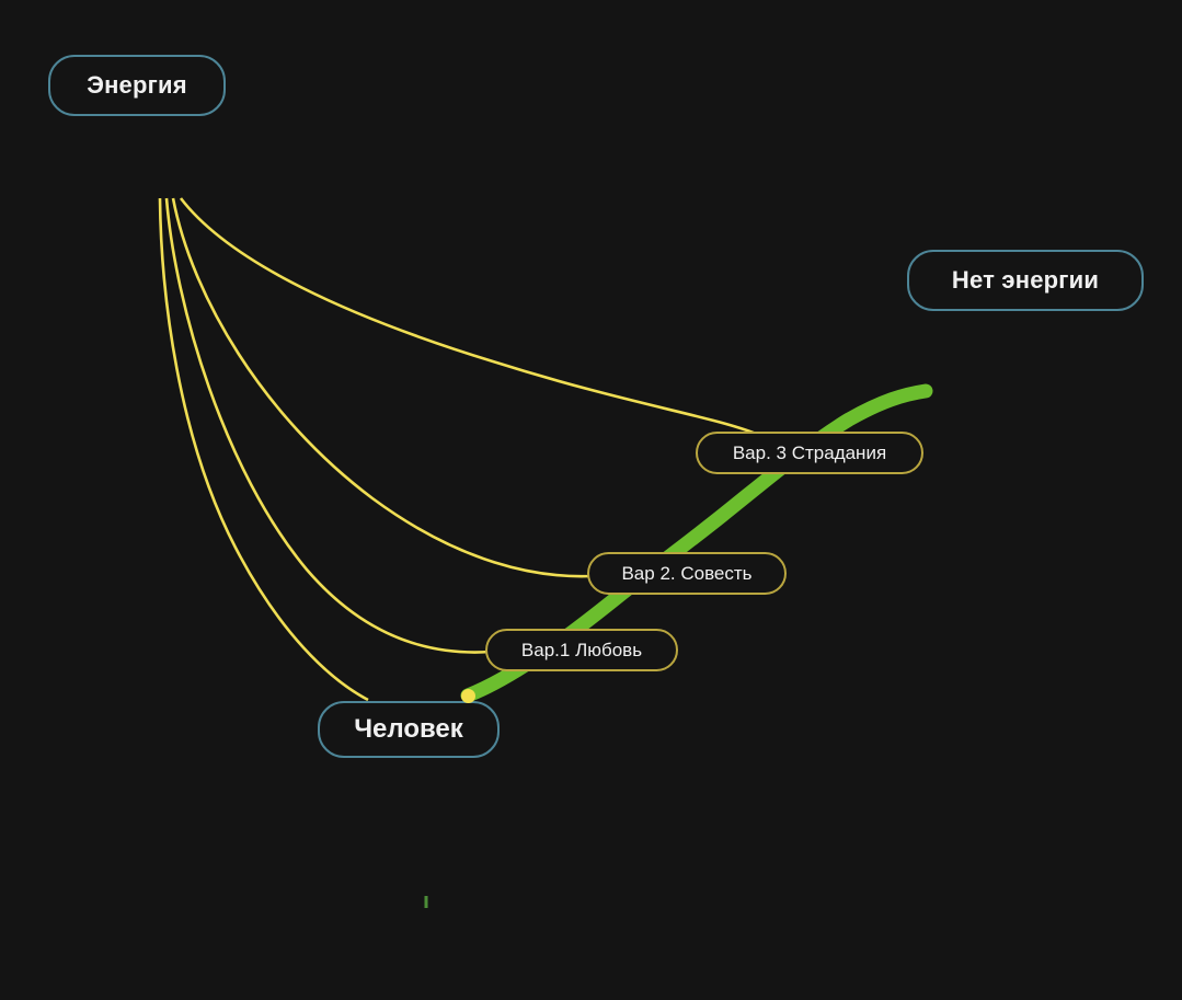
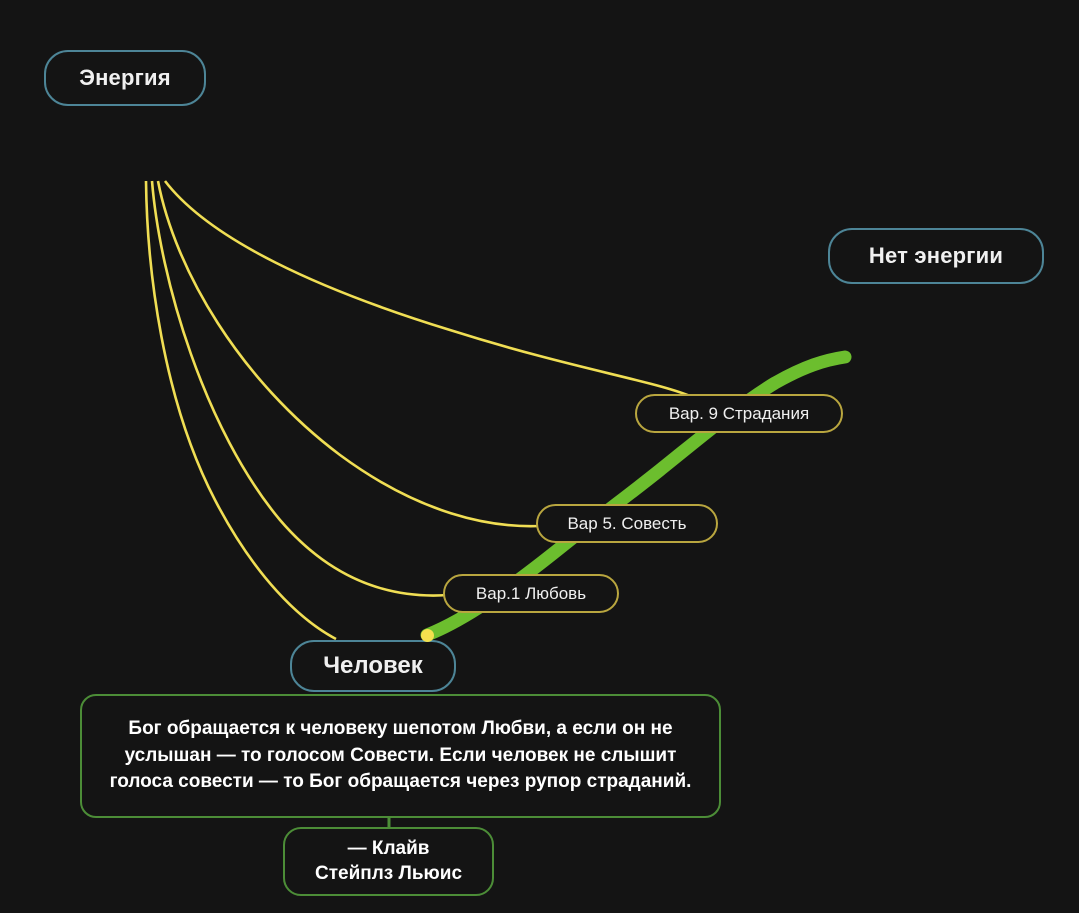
  Энергия
  Нет энергии
- Вар. 3 Страдания
+ Вар. 9 Страдания
- Вар 2. Совесть
+ Вар 5. Совесть
  Вар.1 Любовь
  Человек
+ Бог обращается к человеку шепотом Любви, а если он не услышан — то голосом Совести. Если человек не слышит голоса совести — то Бог обращается через рупор страданий.
+ — Клайв
+ Стейплз Льюис
